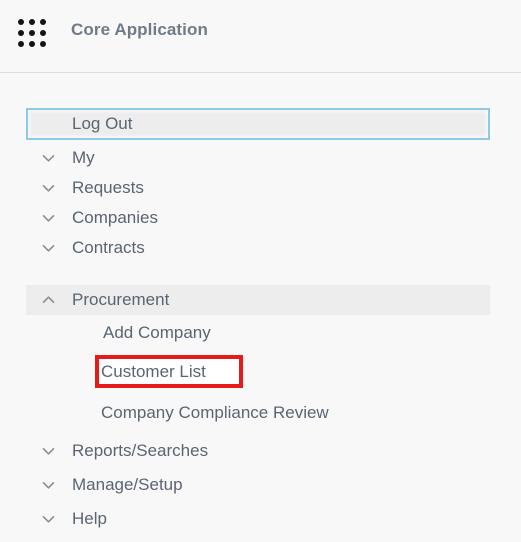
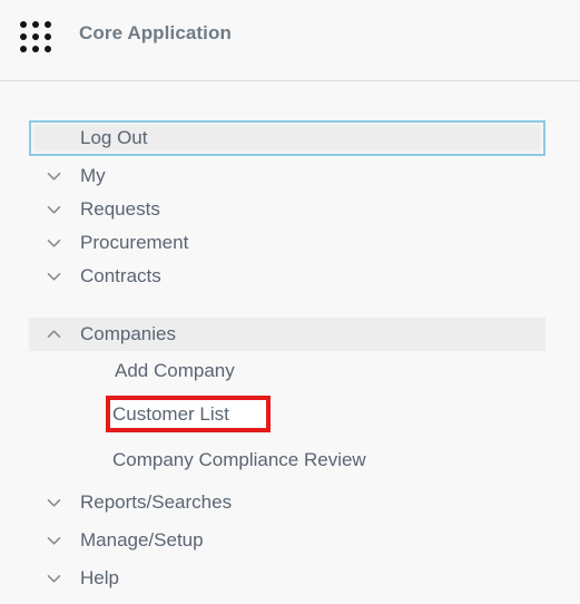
  Core Application
  Log Out
  My
  Requests
- Companies
+ Procurement
  Contracts
- Procurement
+ Companies
  Add Company
  Company Compliance Review
  Reports/Searches
  Manage/Setup
  Help
  Customer List
